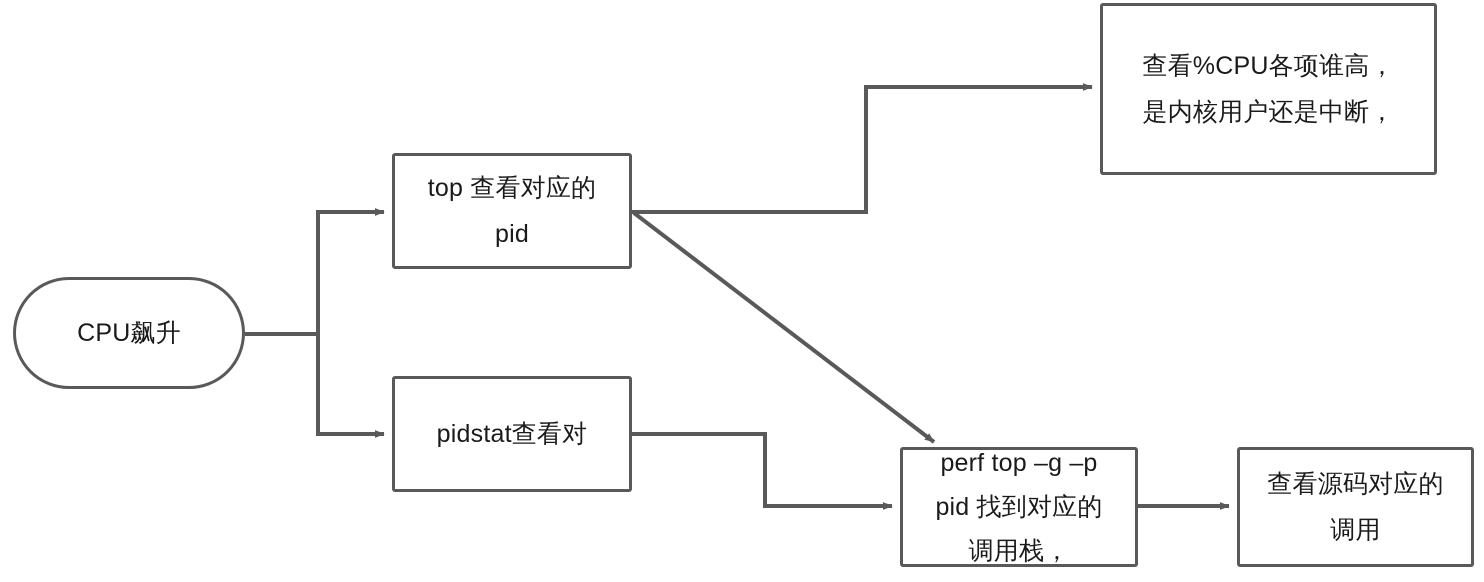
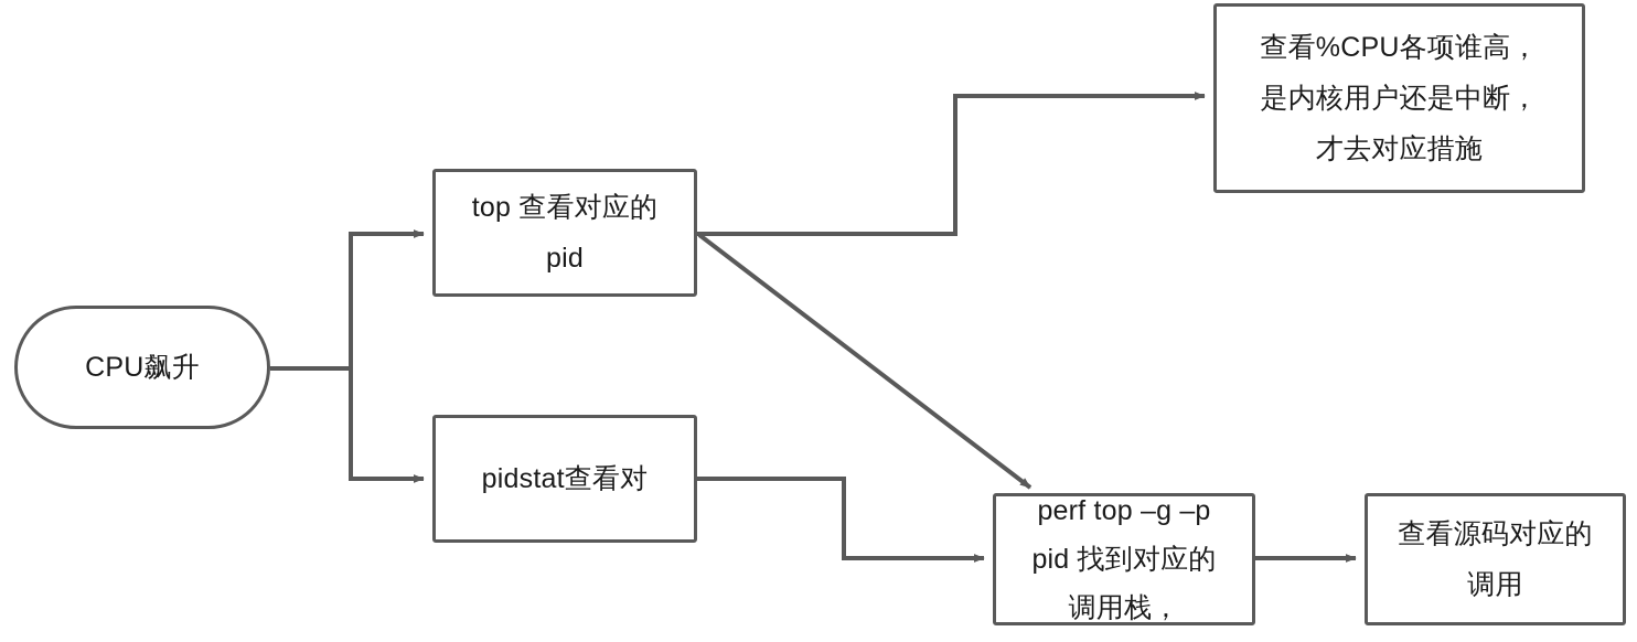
  CPU飙升
  top 查看对应的
  pid
  pidstat查看对
  查看%CPU各项谁高，
  是内核用户还是中断，
+ 才去对应措施
  perf top –g –p
  pid 找到对应的
  调用栈，
  查看源码对应的
  调用
